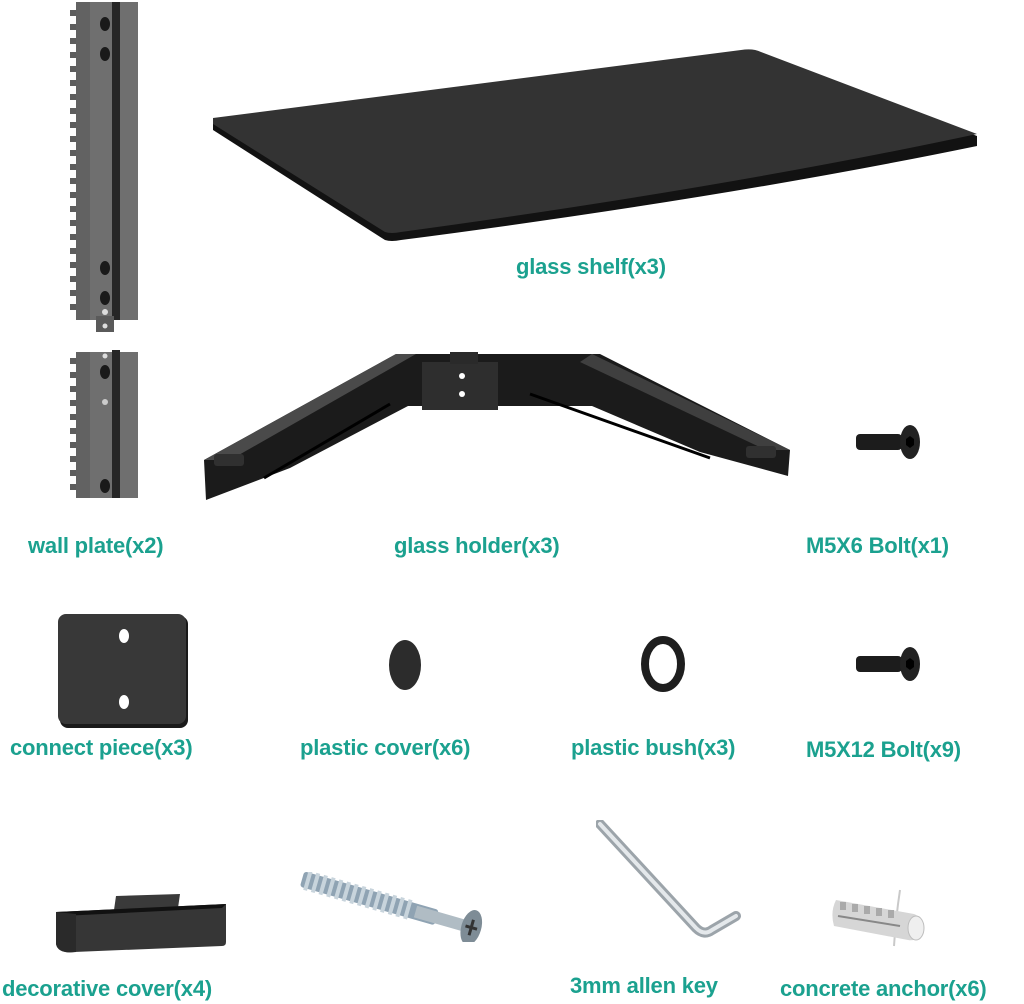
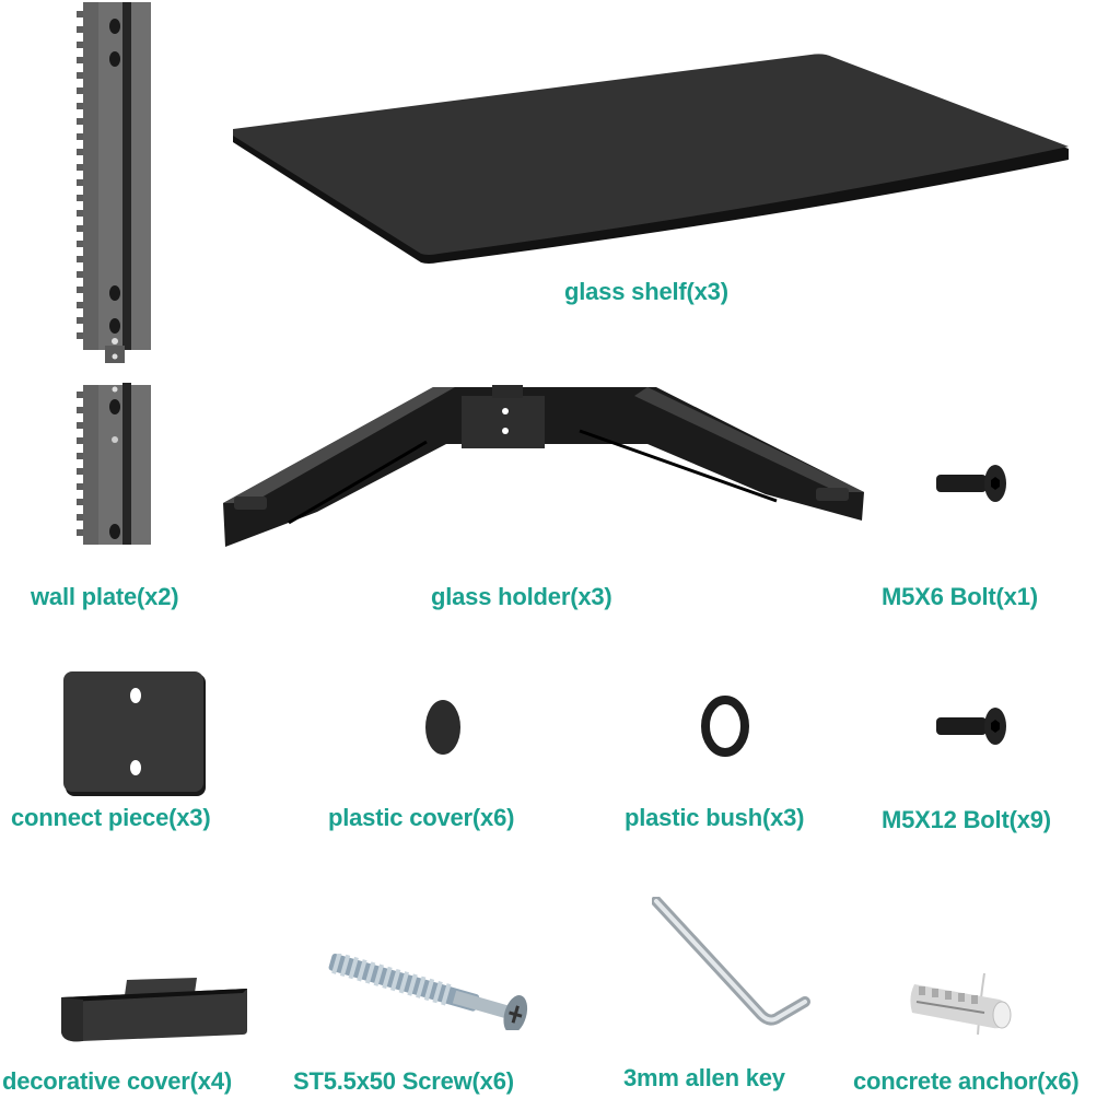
  glass shelf(x3)
  wall plate(x2)
  glass holder(x3)
  M5X6 Bolt(x1)
  connect piece(x3)
  plastic cover(x6)
  plastic bush(x3)
  M5X12 Bolt(x9)
  decorative cover(x4)
+ ST5.5x50 Screw(x6)
  3mm allen key
  concrete anchor(x6)
